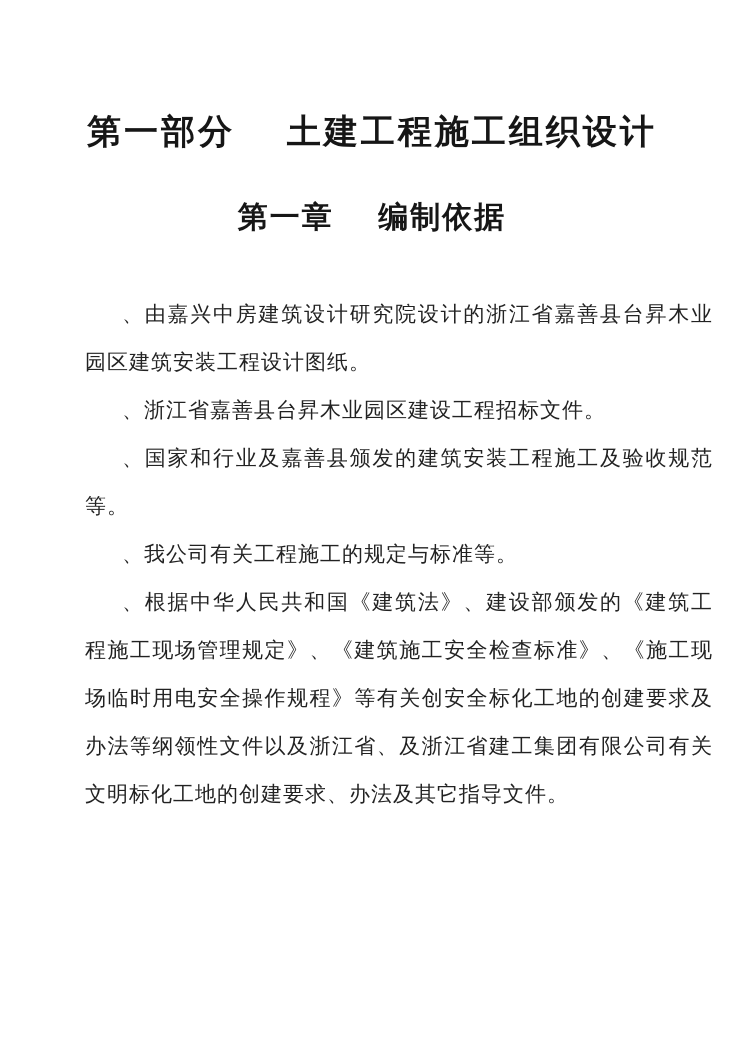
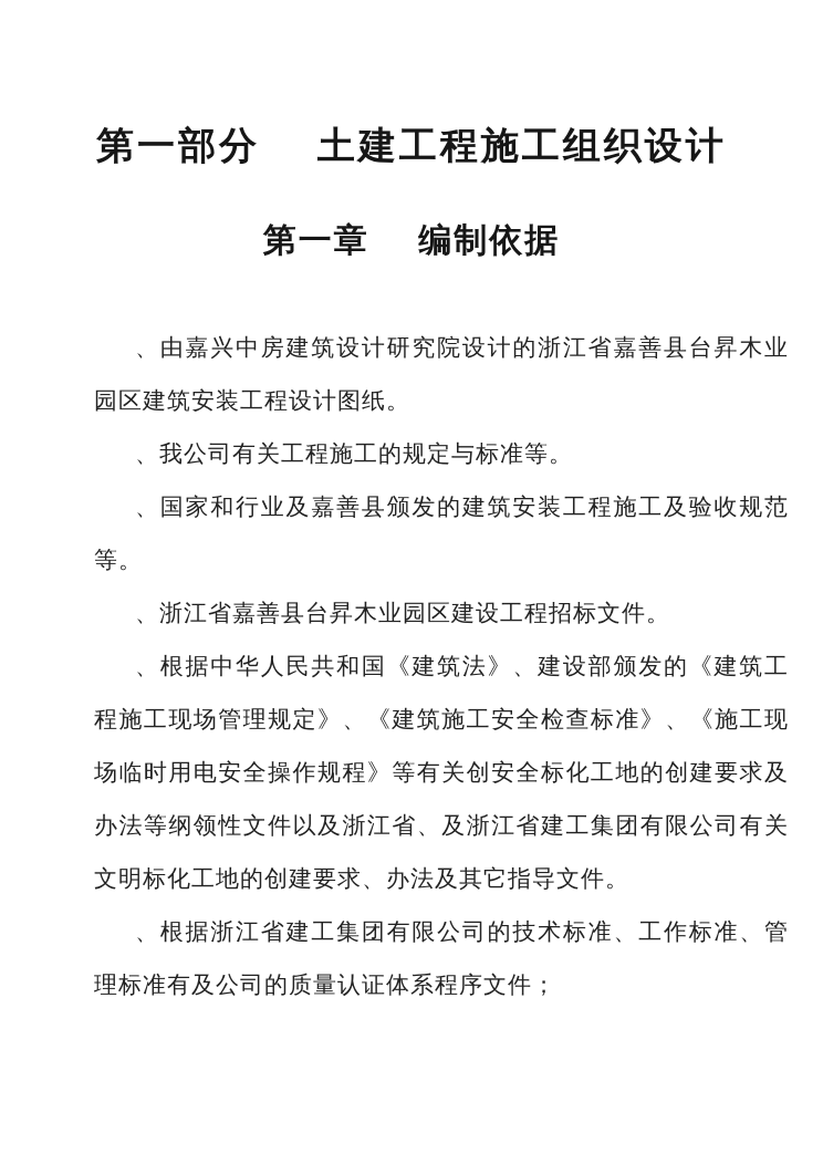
  第一部分 土建工程施工组织设计
  第一章 编制依据
  、由嘉兴中房建筑设计研究院设计的浙江省嘉善县台昇木业园区建筑安装工程设计图纸。
- 、浙江省嘉善县台昇木业园区建设工程招标文件。
+ 、我公司有关工程施工的规定与标准等。
  、国家和行业及嘉善县颁发的建筑安装工程施工及验收规范等。
- 、我公司有关工程施工的规定与标准等。
+ 、浙江省嘉善县台昇木业园区建设工程招标文件。
  、根据中华人民共和国《建筑法》、建设部颁发的《建筑工程施工现场管理规定》、《建筑施工安全检查标准》、《施工现场临时用电安全操作规程》等有关创安全标化工地的创建要求及办法等纲领性文件以及浙江省、及浙江省建工集团有限公司有关文明标化工地的创建要求、办法及其它指导文件。
+ 、根据浙江省建工集团有限公司的技术标准、工作标准、管理标准有及公司的质量认证体系程序文件；
